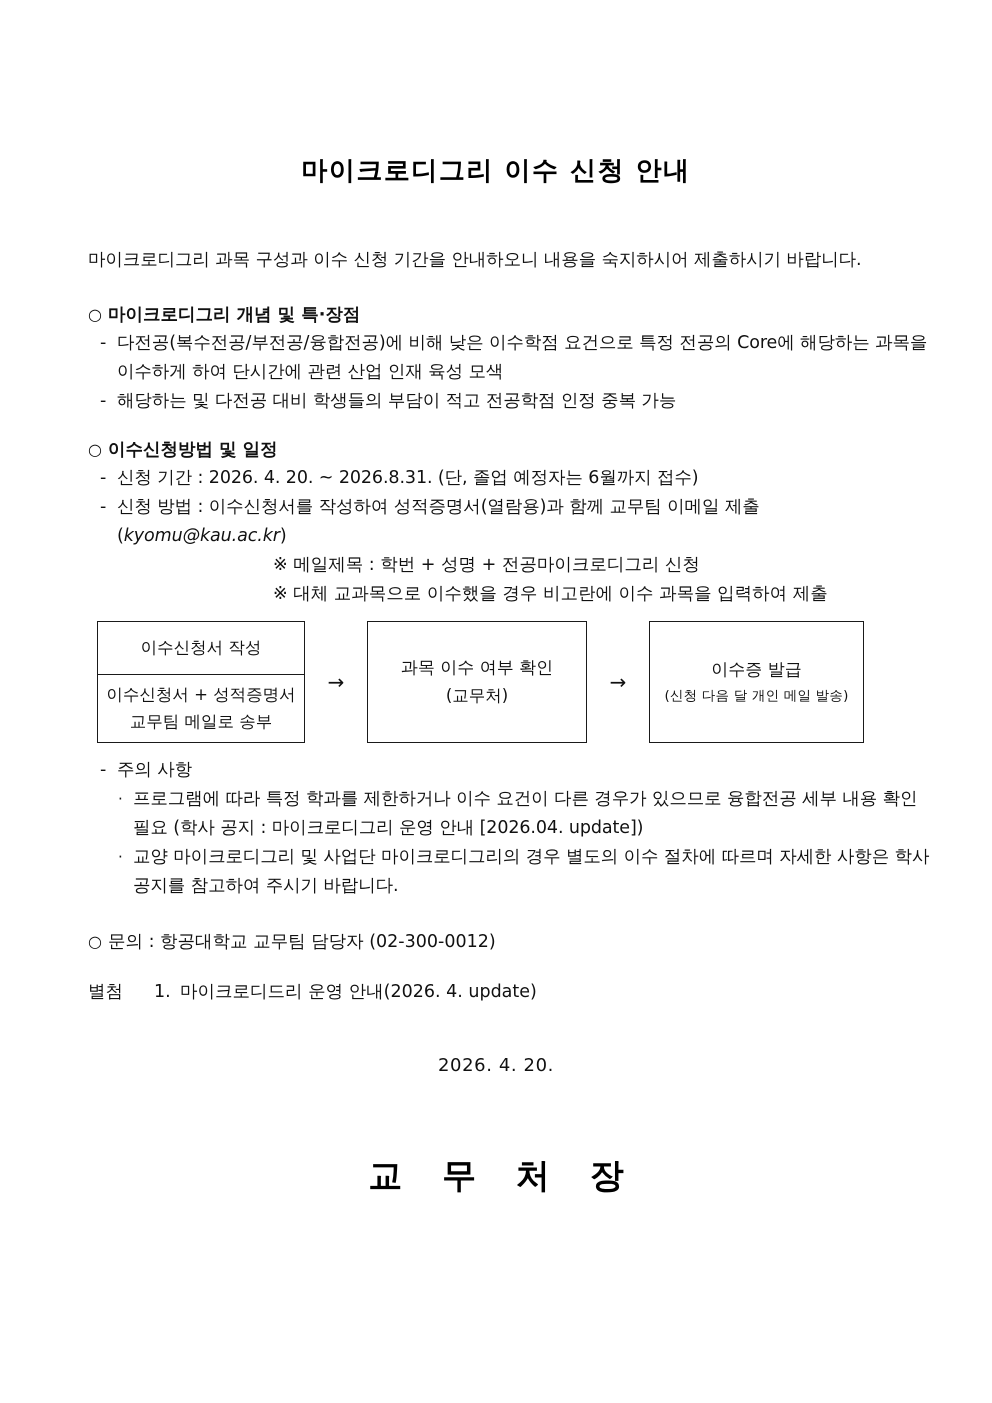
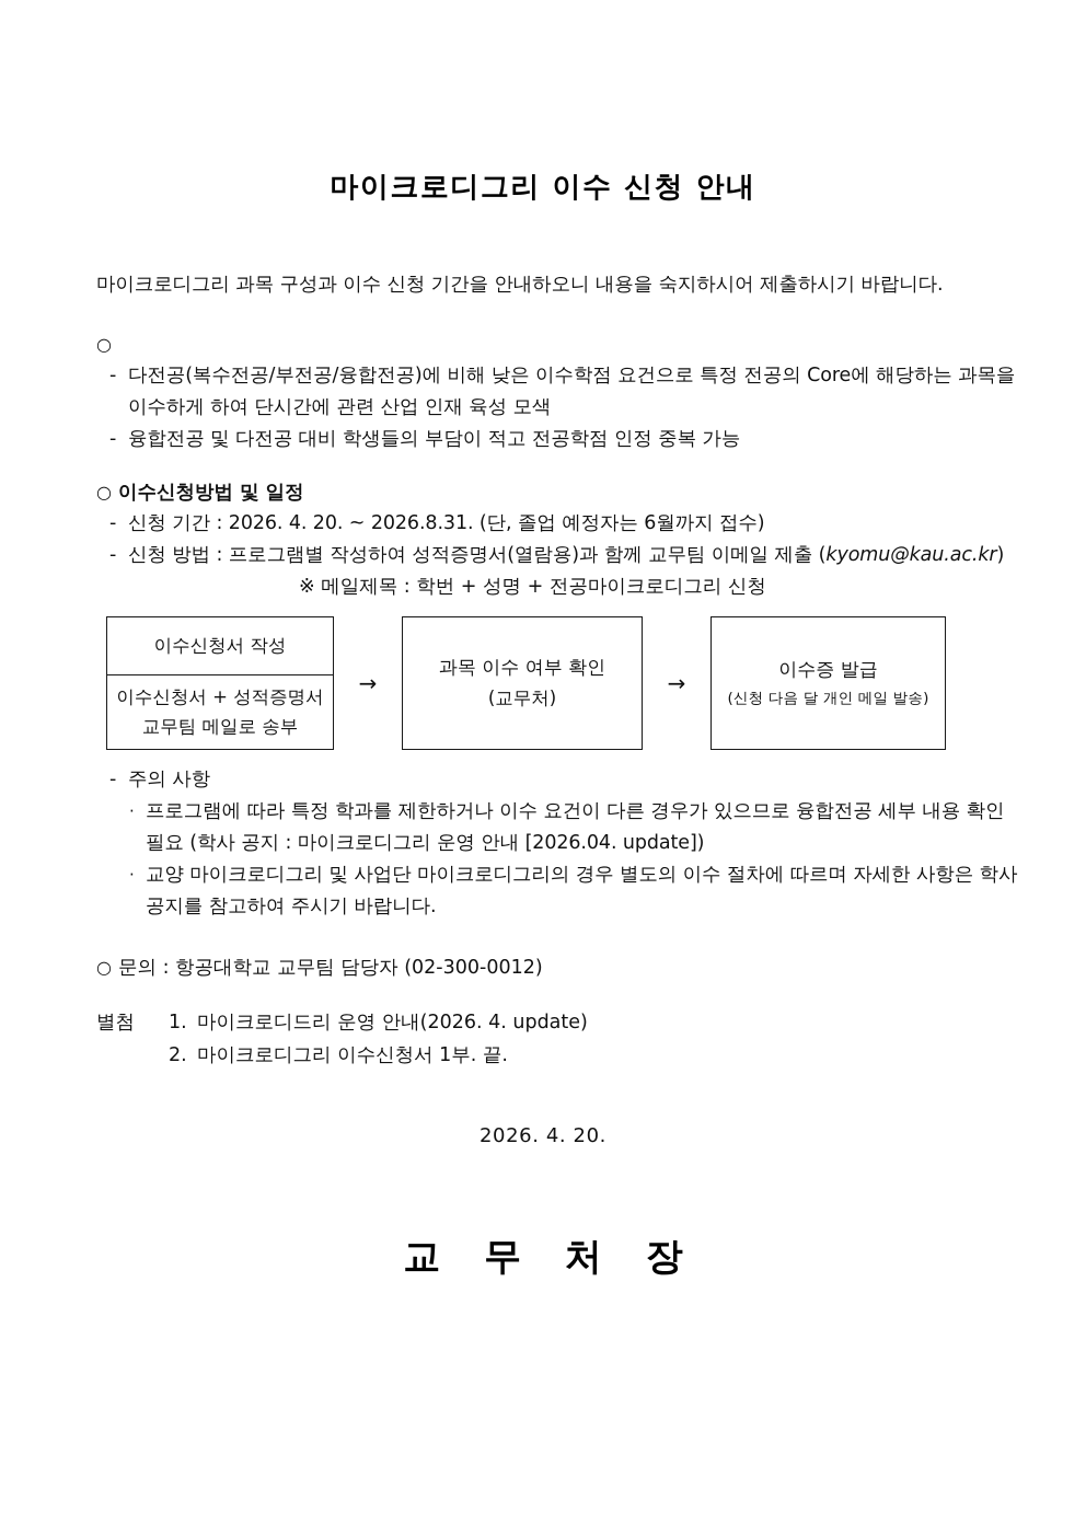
  마이크로디그리 이수 신청 안내
  마이크로디그리 과목 구성과 이수 신청 기간을 안내하오니 내용을 숙지하시어 제출하시기 바랍니다.
  ○
- 마이크로디그리 개념 및 특·장점
  -
  다전공(복수전공/부전공/융합전공)에 비해 낮은 이수학점 요건으로 특정 전공의 Core에 해당하는 과목을 이수하게 하여 단시간에 관련 산업 인재 육성 모색
  -
- 해당하는 및 다전공 대비 학생들의 부담이 적고 전공학점 인정 중복 가능
+ 융합전공 및 다전공 대비 학생들의 부담이 적고 전공학점 인정 중복 가능
  ○
  이수신청방법 및 일정
  -
  신청 기간 : 2026. 4. 20. ~ 2026.8.31. (단, 졸업 예정자는 6월까지 접수)
  -
- 신청 방법 : 이수신청서를 작성하여 성적증명서(열람용)과 함께 교무팀 이메일 제출 (kyomu@kau.ac.kr)
+ 신청 방법 : 프로그램별 작성하여 성적증명서(열람용)과 함께 교무팀 이메일 제출 (kyomu@kau.ac.kr)
  ※ 메일제목 : 학번 + 성명 + 전공마이크로디그리 신청
- ※ 대체 교과목으로 이수했을 경우 비고란에 이수 과목을 입력하여 제출
  이수신청서 작성
  이수신청서 + 성적증명서
  교무팀 메일로 송부
  →
  과목 이수 여부 확인
  (교무처)
  →
  이수증 발급
  (신청 다음 달 개인 메일 발송)
  -
  주의 사항
  ·
  프로그램에 따라 특정 학과를 제한하거나 이수 요건이 다른 경우가 있으므로 융합전공 세부 내용 확인 필요 (학사 공지 : 마이크로디그리 운영 안내 [2026.04. update])
  ·
  교양 마이크로디그리 및 사업단 마이크로디그리의 경우 별도의 이수 절차에 따르며 자세한 사항은 학사 공지를 참고하여 주시기 바랍니다.
  ○
  문의 : 항공대학교 교무팀 담당자 (02-300-0012)
  별첨
  1.
  마이크로디드리 운영 안내(2026. 4. update)
+ 2.
+ 마이크로디그리 이수신청서 1부. 끝.
  2026. 4. 20.
  교 무 처 장
